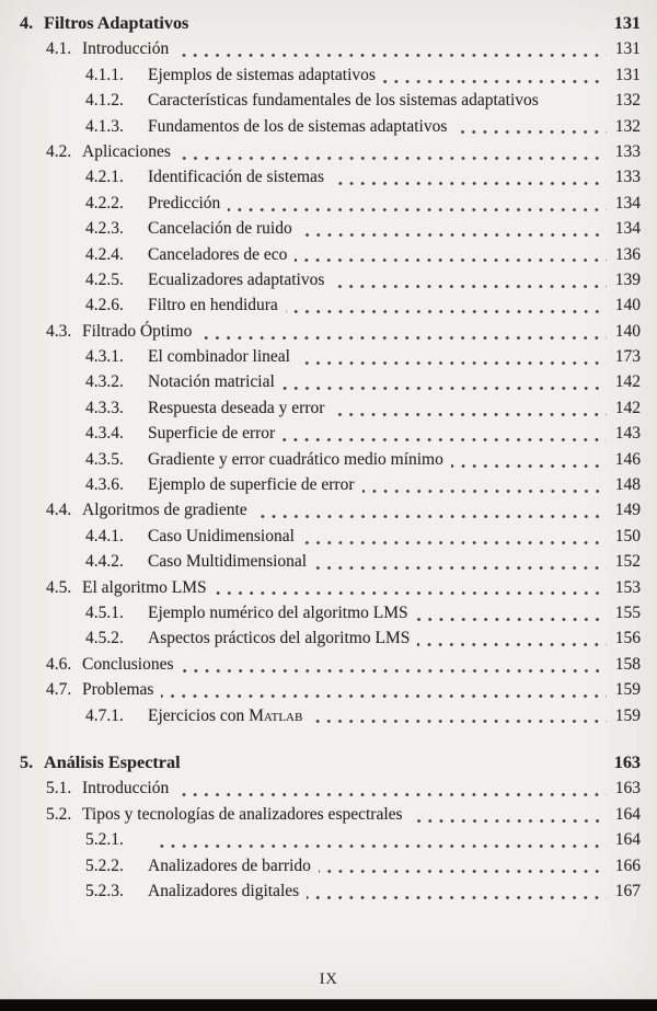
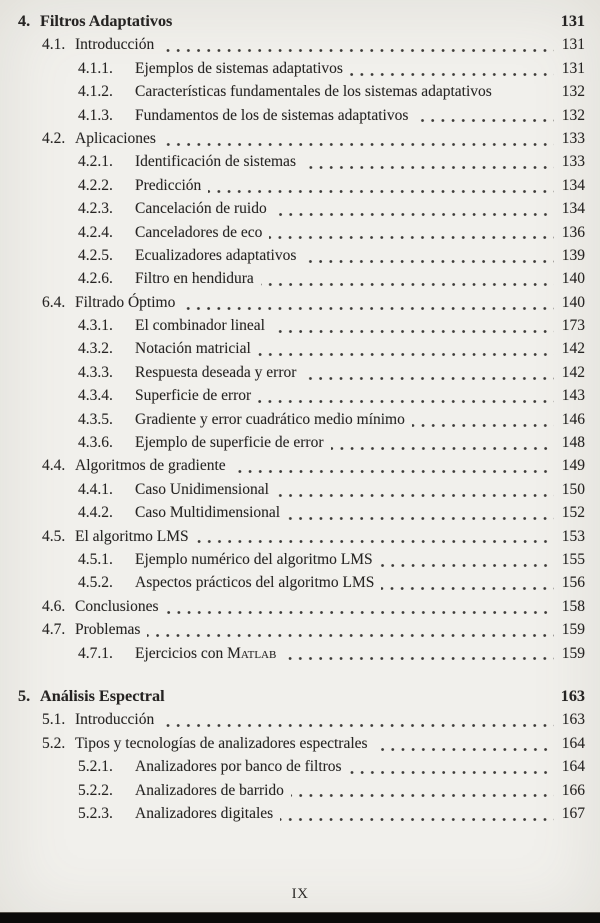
  4.
  Filtros Adaptativos
  131
  4.1.
  Introducción
  131
  4.1.1.
  Ejemplos de sistemas adaptativos
  131
  4.1.2.
  Características fundamentales de los sistemas adaptativos
  132
  4.1.3.
  Fundamentos de los de sistemas adaptativos
  132
  4.2.
  Aplicaciones
  133
  4.2.1.
  Identificación de sistemas
  133
  4.2.2.
  Predicción
  134
  4.2.3.
  Cancelación de ruido
  134
  4.2.4.
  Canceladores de eco
  136
  4.2.5.
  Ecualizadores adaptativos
  139
  4.2.6.
  Filtro en hendidura
  140
- 4.3.
+ 6.4.
  Filtrado Óptimo
  140
  4.3.1.
  El combinador lineal
  173
  4.3.2.
  Notación matricial
  142
  4.3.3.
  Respuesta deseada y error
  142
  4.3.4.
  Superficie de error
  143
  4.3.5.
  Gradiente y error cuadrático medio mínimo
  146
  4.3.6.
  Ejemplo de superficie de error
  148
  4.4.
  Algoritmos de gradiente
  149
  4.4.1.
  Caso Unidimensional
  150
  4.4.2.
  Caso Multidimensional
  152
  4.5.
  El algoritmo LMS
  153
  4.5.1.
  Ejemplo numérico del algoritmo LMS
  155
  4.5.2.
  Aspectos prácticos del algoritmo LMS
  156
  4.6.
  Conclusiones
  158
  4.7.
  Problemas
  159
  4.7.1.
  Ejercicios con Matlab
  159
  5.
  Análisis Espectral
  163
  5.1.
  Introducción
  163
  5.2.
  Tipos y tecnologías de analizadores espectrales
  164
  5.2.1.
+ Analizadores por banco de filtros
  164
  5.2.2.
  Analizadores de barrido
  166
  5.2.3.
  Analizadores digitales
  167
  IX
